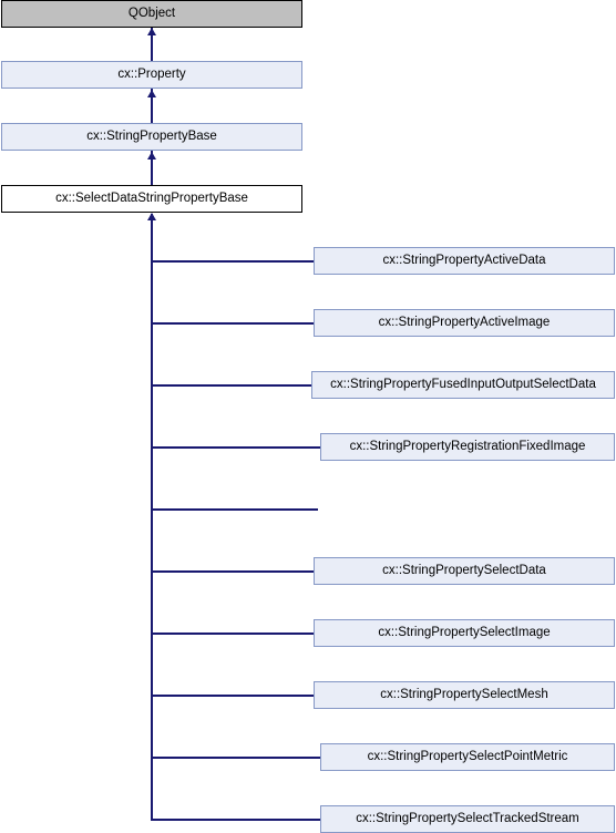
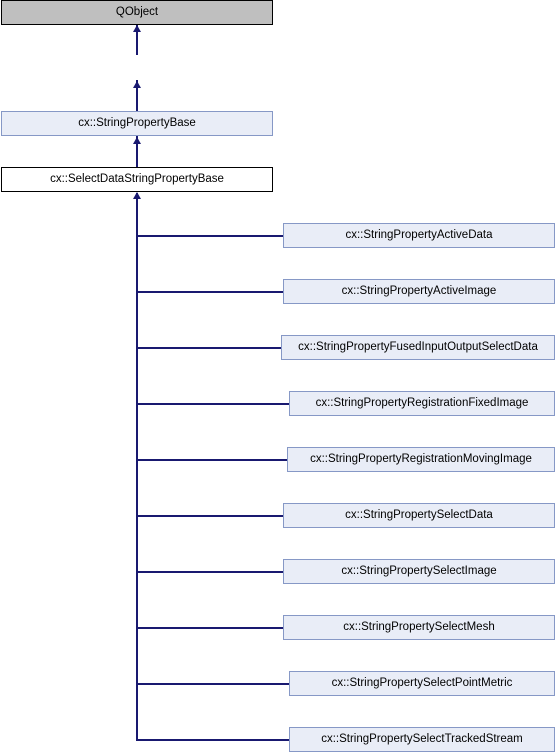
  QObject
- cx::Property
  cx::StringPropertyBase
  cx::SelectDataStringPropertyBase
  cx::StringPropertyActiveData
  cx::StringPropertyActiveImage
  cx::StringPropertyFusedInputOutputSelectData
  cx::StringPropertyRegistrationFixedImage
+ cx::StringPropertyRegistrationMovingImage
  cx::StringPropertySelectData
  cx::StringPropertySelectImage
  cx::StringPropertySelectMesh
  cx::StringPropertySelectPointMetric
  cx::StringPropertySelectTrackedStream
